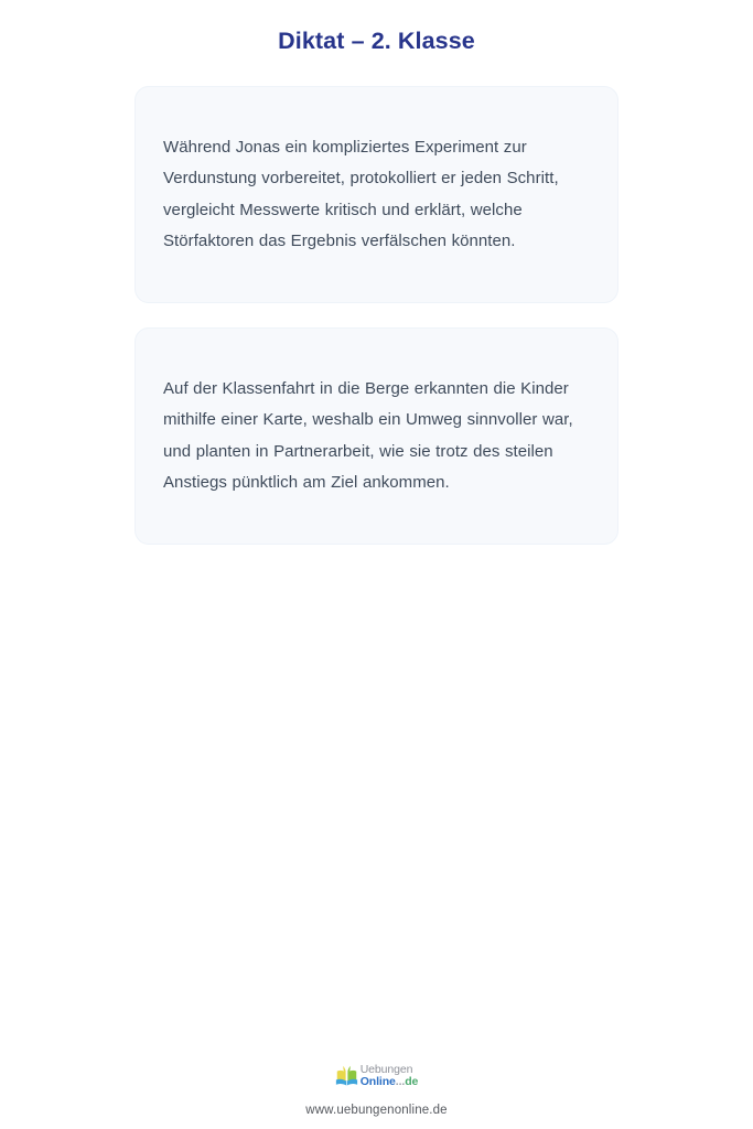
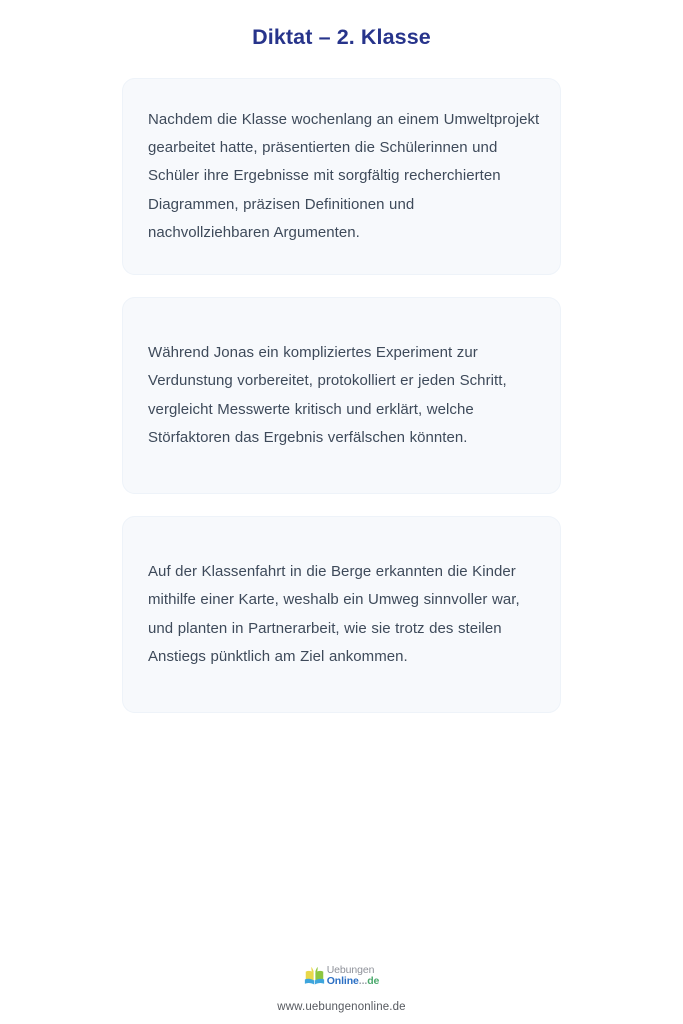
  Diktat – 2. Klasse
+ Nachdem die Klasse wochenlang an einem Umweltprojekt gearbeitet hatte, präsentierten die Schülerinnen und Schüler ihre Ergebnisse mit sorgfältig recherchierten Diagrammen, präzisen Definitionen und nachvollziehbaren Argumenten.
  Während Jonas ein kompliziertes Experiment zur Verdunstung vorbereitet, protokolliert er jeden Schritt, vergleicht Messwerte kritisch und erklärt, welche Störfaktoren das Ergebnis verfälschen könnten.
  Auf der Klassenfahrt in die Berge erkannten die Kinder mithilfe einer Karte, weshalb ein Umweg sinnvoller war, und planten in Partnerarbeit, wie sie trotz des steilen Anstiegs pünktlich am Ziel ankommen.
  Uebungen
  Online...de
  www.uebungenonline.de
